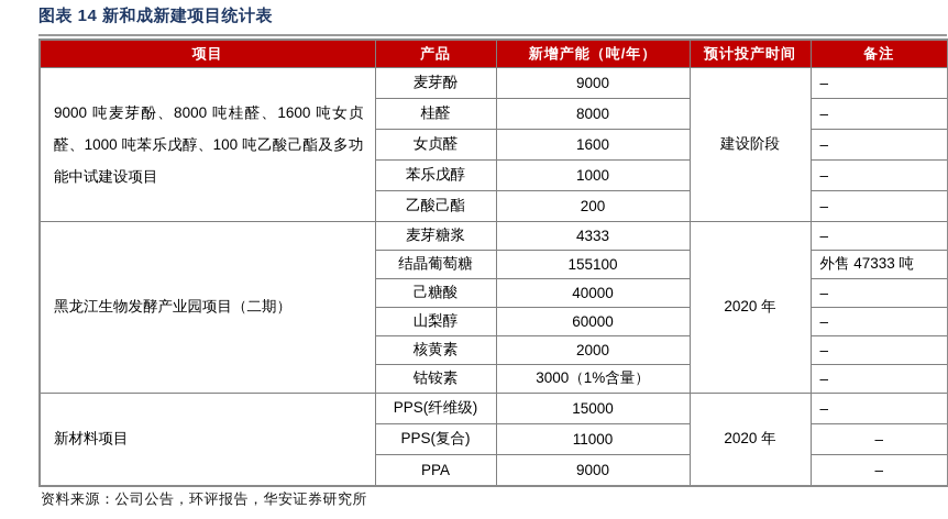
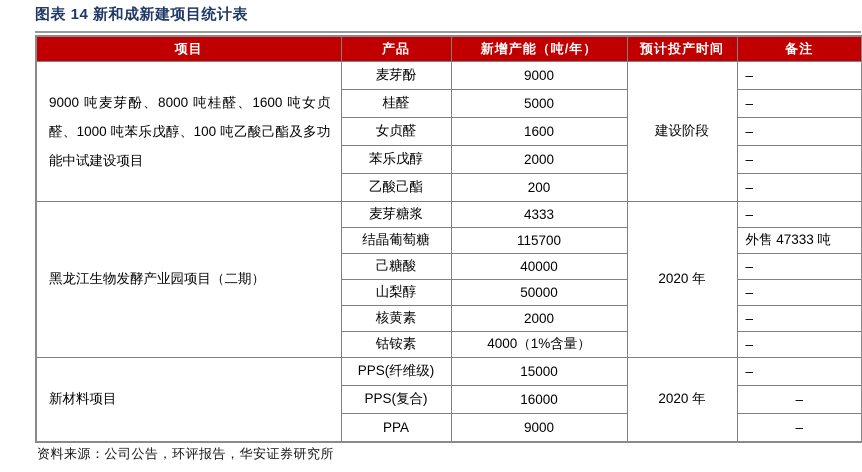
  图表 14 新和成新建项目统计表
  项目	产品	新增产能（吨/年）	预计投产时间	备注
  9000 吨麦芽酚、8000 吨桂醛、1600 吨女贞醛、1000 吨苯乐戊醇、100 吨乙酸己酯及多功能中试建设项目	麦芽酚	9000	建设阶段	–
- 桂醛	8000	–
+ 桂醛	5000	–
  女贞醛	1600	–
- 苯乐戊醇	1000	–
+ 苯乐戊醇	2000	–
  乙酸己酯	200	–
  黑龙江生物发酵产业园项目（二期）	麦芽糖浆	4333	2020 年	–
- 结晶葡萄糖	155100	外售 47333 吨
+ 结晶葡萄糖	115700	外售 47333 吨
  己糖酸	40000	–
- 山梨醇	60000	–
+ 山梨醇	50000	–
  核黄素	2000	–
- 钴铵素	3000（1%含量）	–
+ 钴铵素	4000（1%含量）	–
  新材料项目	PPS(纤维级)	15000	2020 年	–
- PPS(复合)	11000	–
+ PPS(复合)	16000	–
  PPA	9000	–
  资料来源：公司公告，环评报告，华安证券研究所
